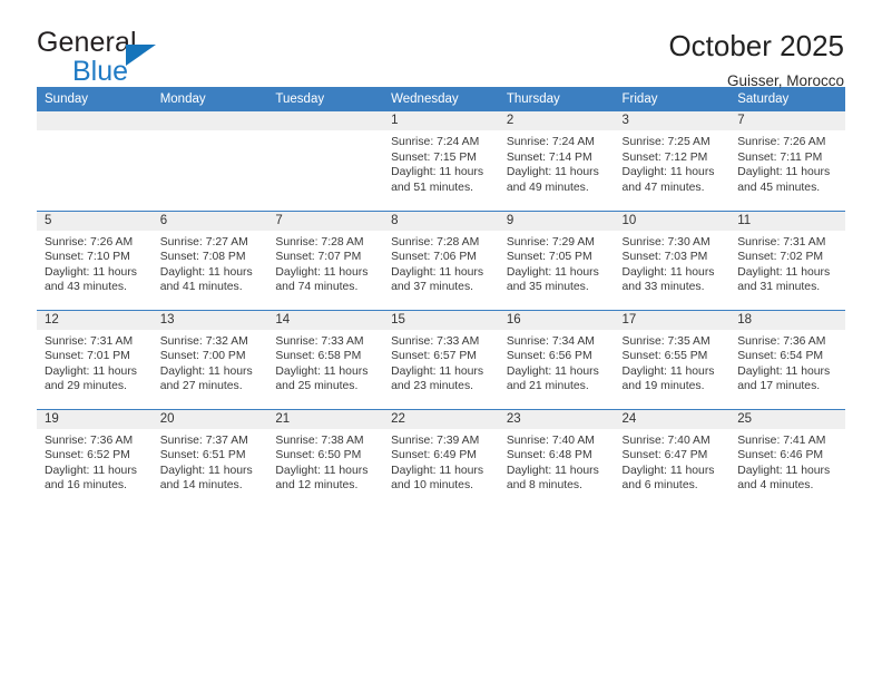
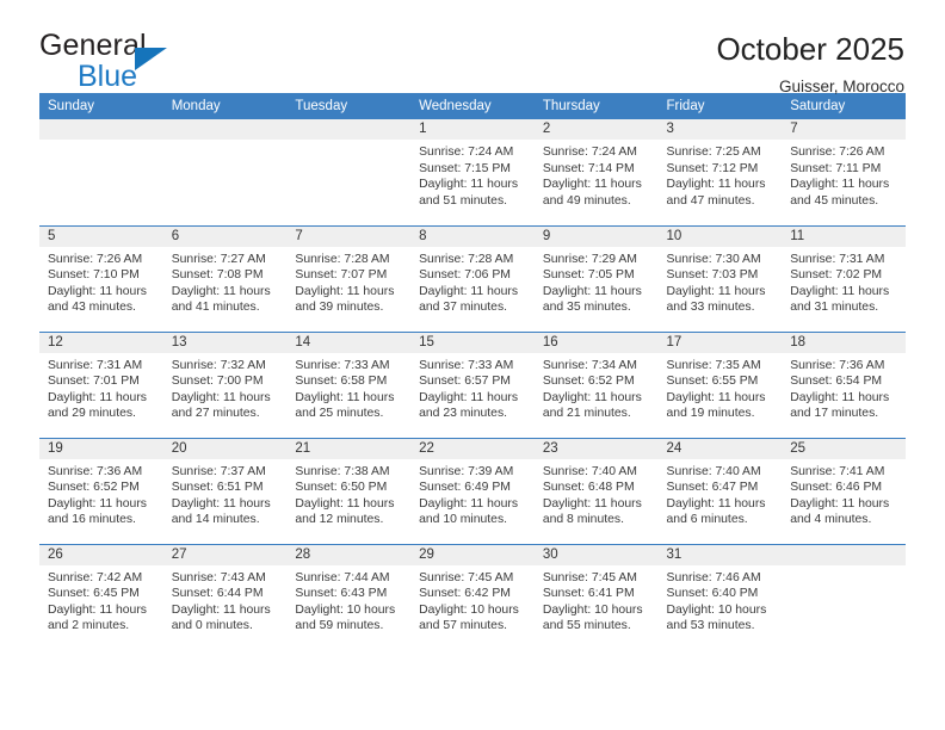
  General
  Blue
  October 2025
  Guisser, Morocco
  Sunday	Monday	Tuesday	Wednesday	Thursday	Friday	Saturday
  			1Sunrise: 7:24 AMSunset: 7:15 PMDaylight: 11 hoursand 51 minutes.	2Sunrise: 7:24 AMSunset: 7:14 PMDaylight: 11 hoursand 49 minutes.	3Sunrise: 7:25 AMSunset: 7:12 PMDaylight: 11 hoursand 47 minutes.	7Sunrise: 7:26 AMSunset: 7:11 PMDaylight: 11 hoursand 45 minutes.
- 5Sunrise: 7:26 AMSunset: 7:10 PMDaylight: 11 hoursand 43 minutes.	6Sunrise: 7:27 AMSunset: 7:08 PMDaylight: 11 hoursand 41 minutes.	7Sunrise: 7:28 AMSunset: 7:07 PMDaylight: 11 hoursand 74 minutes.	8Sunrise: 7:28 AMSunset: 7:06 PMDaylight: 11 hoursand 37 minutes.	9Sunrise: 7:29 AMSunset: 7:05 PMDaylight: 11 hoursand 35 minutes.	10Sunrise: 7:30 AMSunset: 7:03 PMDaylight: 11 hoursand 33 minutes.	11Sunrise: 7:31 AMSunset: 7:02 PMDaylight: 11 hoursand 31 minutes.
+ 5Sunrise: 7:26 AMSunset: 7:10 PMDaylight: 11 hoursand 43 minutes.	6Sunrise: 7:27 AMSunset: 7:08 PMDaylight: 11 hoursand 41 minutes.	7Sunrise: 7:28 AMSunset: 7:07 PMDaylight: 11 hoursand 39 minutes.	8Sunrise: 7:28 AMSunset: 7:06 PMDaylight: 11 hoursand 37 minutes.	9Sunrise: 7:29 AMSunset: 7:05 PMDaylight: 11 hoursand 35 minutes.	10Sunrise: 7:30 AMSunset: 7:03 PMDaylight: 11 hoursand 33 minutes.	11Sunrise: 7:31 AMSunset: 7:02 PMDaylight: 11 hoursand 31 minutes.
- 12Sunrise: 7:31 AMSunset: 7:01 PMDaylight: 11 hoursand 29 minutes.	13Sunrise: 7:32 AMSunset: 7:00 PMDaylight: 11 hoursand 27 minutes.	14Sunrise: 7:33 AMSunset: 6:58 PMDaylight: 11 hoursand 25 minutes.	15Sunrise: 7:33 AMSunset: 6:57 PMDaylight: 11 hoursand 23 minutes.	16Sunrise: 7:34 AMSunset: 6:56 PMDaylight: 11 hoursand 21 minutes.	17Sunrise: 7:35 AMSunset: 6:55 PMDaylight: 11 hoursand 19 minutes.	18Sunrise: 7:36 AMSunset: 6:54 PMDaylight: 11 hoursand 17 minutes.
+ 12Sunrise: 7:31 AMSunset: 7:01 PMDaylight: 11 hoursand 29 minutes.	13Sunrise: 7:32 AMSunset: 7:00 PMDaylight: 11 hoursand 27 minutes.	14Sunrise: 7:33 AMSunset: 6:58 PMDaylight: 11 hoursand 25 minutes.	15Sunrise: 7:33 AMSunset: 6:57 PMDaylight: 11 hoursand 23 minutes.	16Sunrise: 7:34 AMSunset: 6:52 PMDaylight: 11 hoursand 21 minutes.	17Sunrise: 7:35 AMSunset: 6:55 PMDaylight: 11 hoursand 19 minutes.	18Sunrise: 7:36 AMSunset: 6:54 PMDaylight: 11 hoursand 17 minutes.
  19Sunrise: 7:36 AMSunset: 6:52 PMDaylight: 11 hoursand 16 minutes.	20Sunrise: 7:37 AMSunset: 6:51 PMDaylight: 11 hoursand 14 minutes.	21Sunrise: 7:38 AMSunset: 6:50 PMDaylight: 11 hoursand 12 minutes.	22Sunrise: 7:39 AMSunset: 6:49 PMDaylight: 11 hoursand 10 minutes.	23Sunrise: 7:40 AMSunset: 6:48 PMDaylight: 11 hoursand 8 minutes.	24Sunrise: 7:40 AMSunset: 6:47 PMDaylight: 11 hoursand 6 minutes.	25Sunrise: 7:41 AMSunset: 6:46 PMDaylight: 11 hoursand 4 minutes.
+ 26Sunrise: 7:42 AMSunset: 6:45 PMDaylight: 11 hoursand 2 minutes.	27Sunrise: 7:43 AMSunset: 6:44 PMDaylight: 11 hoursand 0 minutes.	28Sunrise: 7:44 AMSunset: 6:43 PMDaylight: 10 hoursand 59 minutes.	29Sunrise: 7:45 AMSunset: 6:42 PMDaylight: 10 hoursand 57 minutes.	30Sunrise: 7:45 AMSunset: 6:41 PMDaylight: 10 hoursand 55 minutes.	31Sunrise: 7:46 AMSunset: 6:40 PMDaylight: 10 hoursand 53 minutes.
